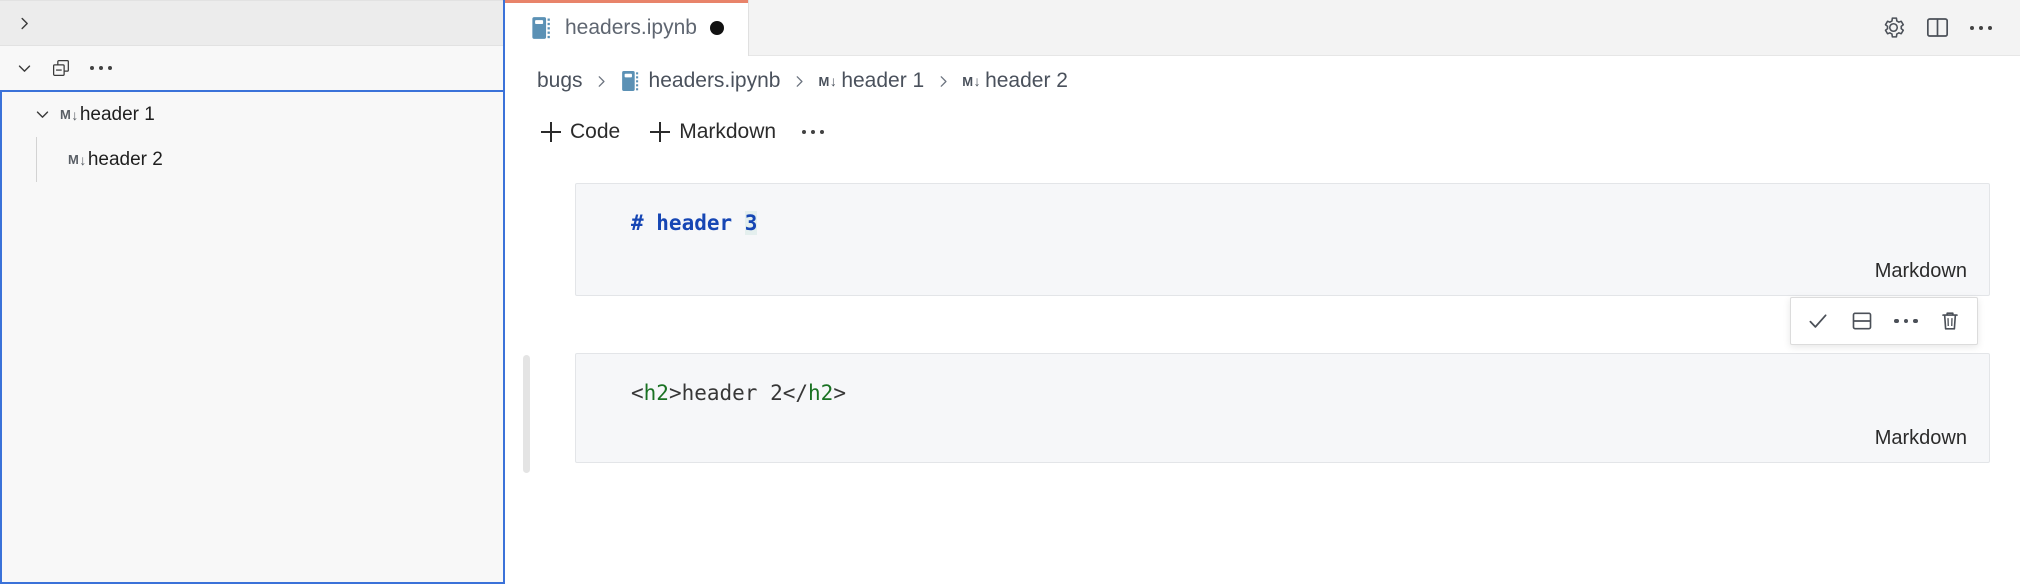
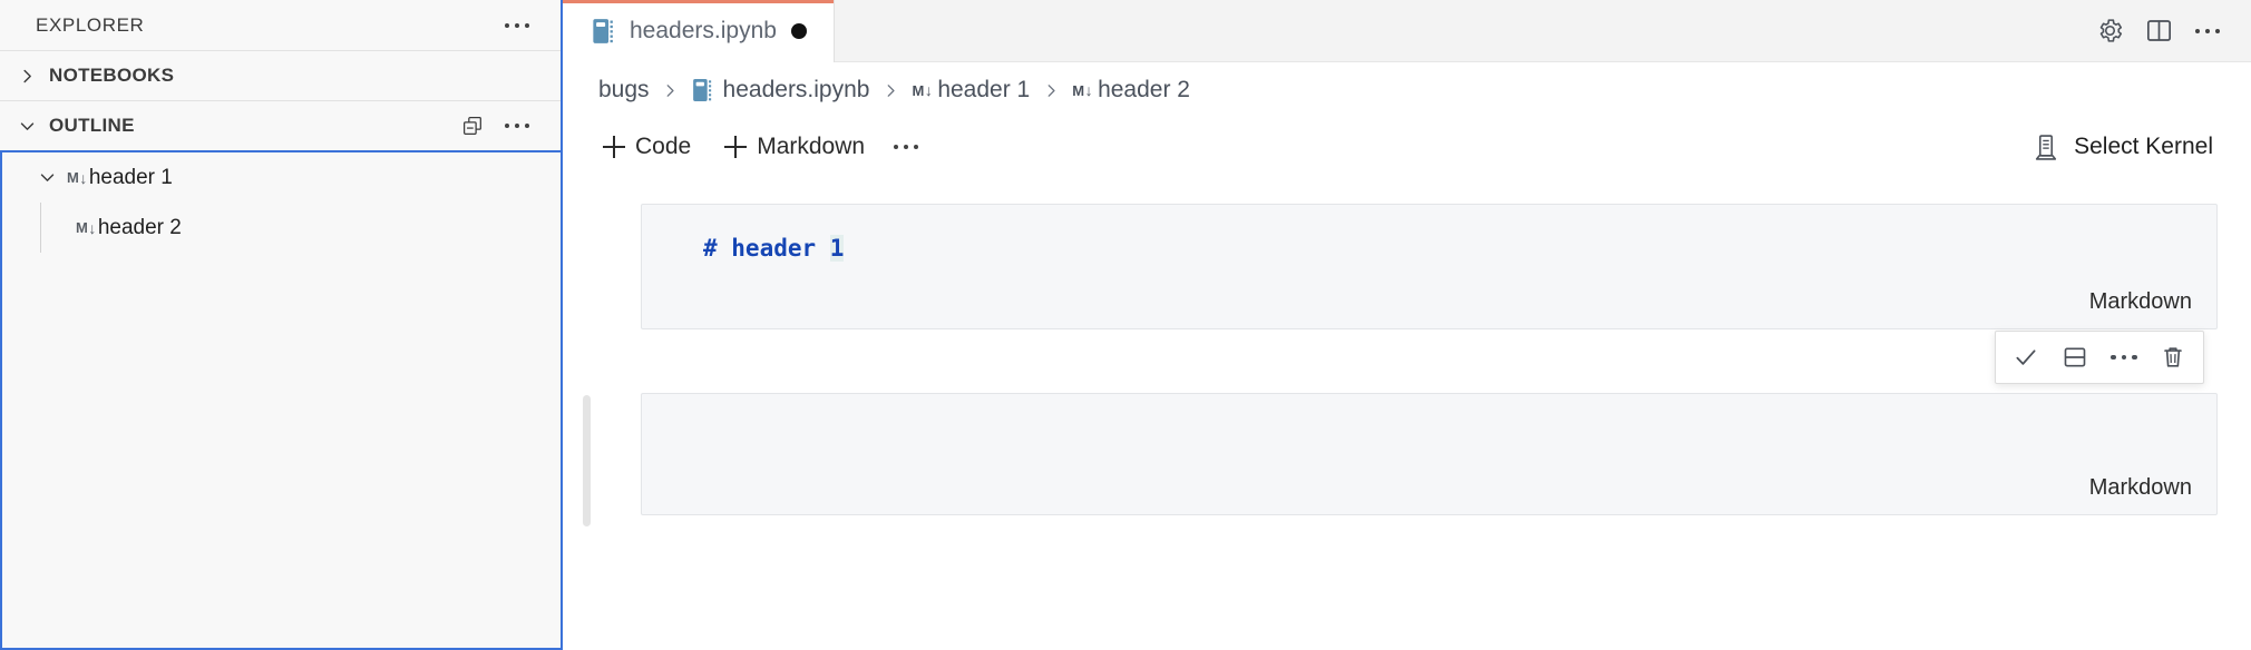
+ EXPLORER
+ NOTEBOOKS
+ OUTLINE
  M
  ↓
  header 1
  M
  ↓
  header 2
  headers.ipynb
  bugs
  headers.ipynb
  M
  ↓
  header 1
  M
  ↓
  header 2
  Code
  Markdown
+ Select Kernel
- # header 3
+ # header 1
  Markdown
- <h2>header 2</h2>
  Markdown
